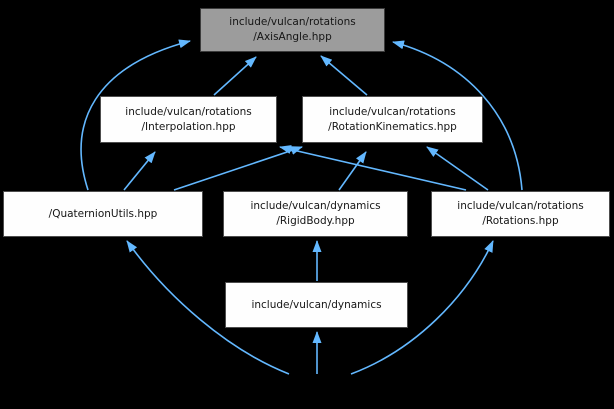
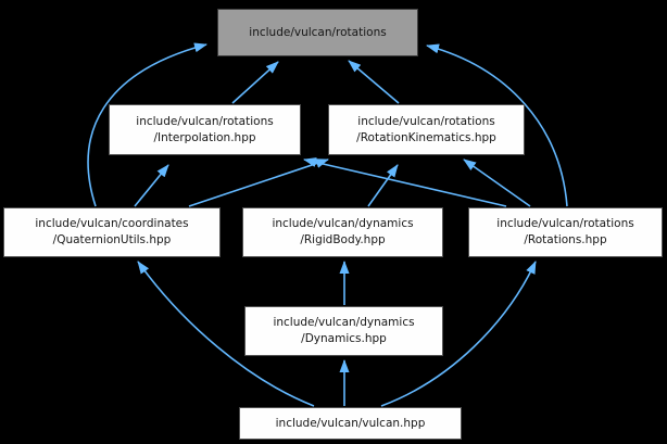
  include/vulcan/rotations
- /AxisAngle.hpp
  include/vulcan/rotations
  /Interpolation.hpp
  include/vulcan/rotations
  /RotationKinematics.hpp
+ include/vulcan/coordinates
  /QuaternionUtils.hpp
  include/vulcan/dynamics
  /RigidBody.hpp
  include/vulcan/rotations
  /Rotations.hpp
  include/vulcan/dynamics
+ /Dynamics.hpp
+ include/vulcan/vulcan.hpp
